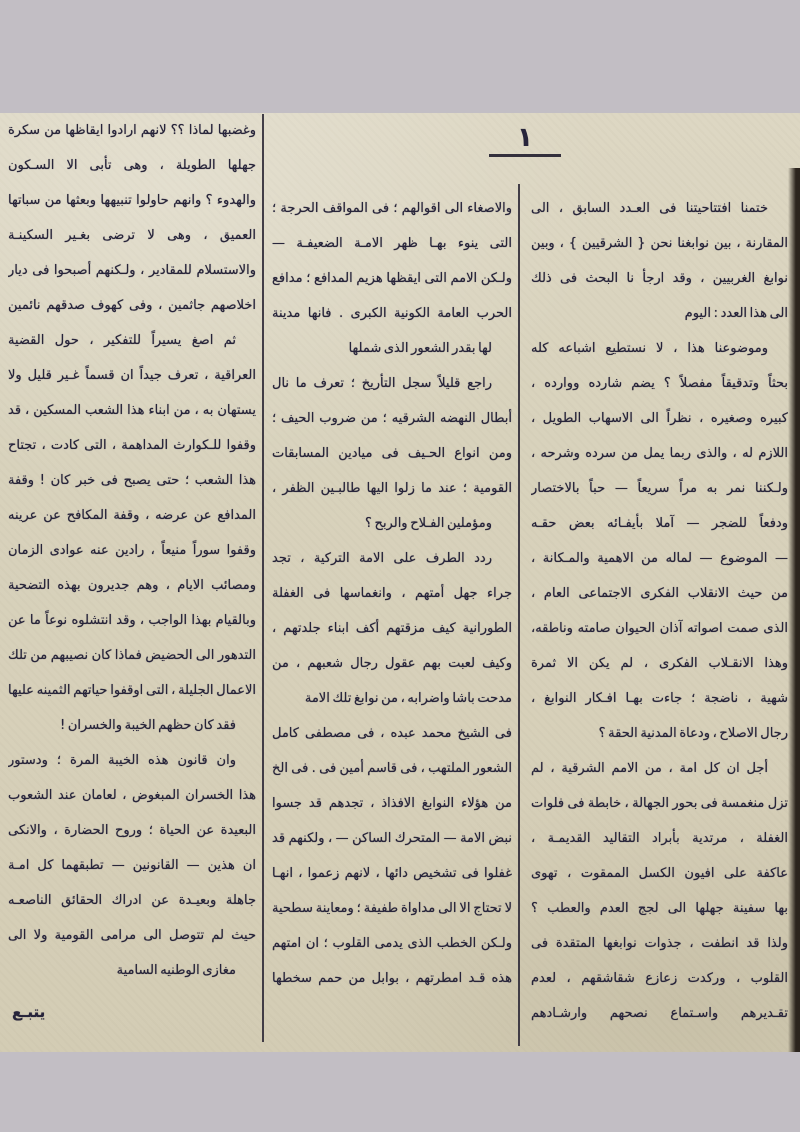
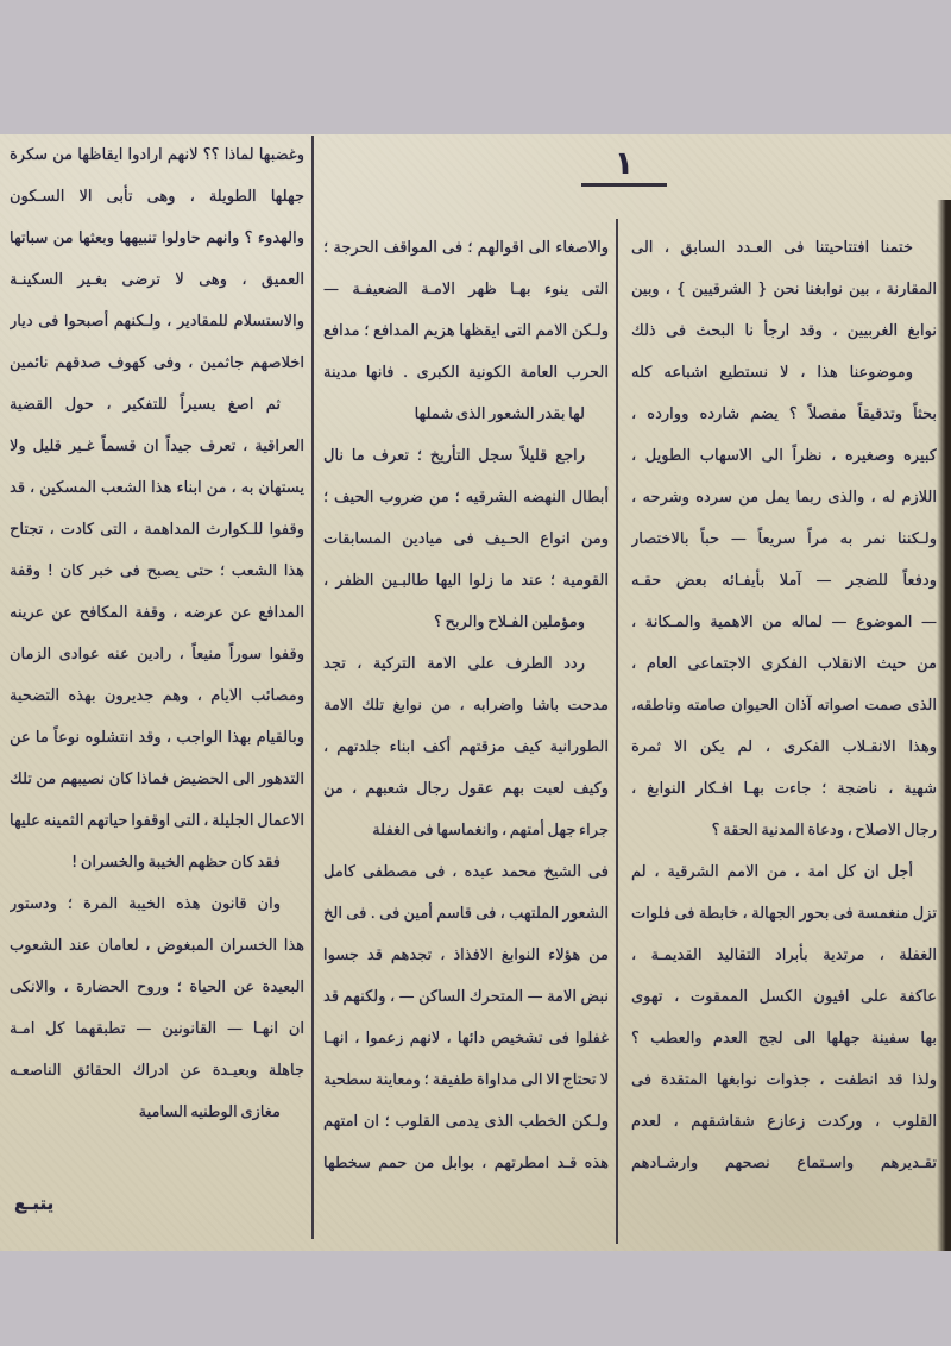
  ١
  ختمنا افتتاحيتنا فى العـدد السابق ، الى
  المقارنة ، بين نوابغنا نحن { الشرقيين } ، وبين
  نوابغ الغربيين ، وقد ارجأ نا البحث فى ذلك
- الى هذا العدد : اليوم
  وموضوعنا هذا ، لا نستطيع اشباعه كله
  بحثاً وتدقيقاً مفصلاً ؟ يضم شارده ووارده ،
  كبيره وصغيره ، نظراً الى الاسهاب الطويل ،
  اللازم له ، والذى ربما يمل من سرده وشرحه ،
  ولـكننا نمر به مراً سريعاً — حباً بالاختصار
  ودفعاً للضجر — آملا بأيفـائه بعض حقـه
  — الموضوع — لماله من الاهمية والمـكانة ،
  من حيث الانقلاب الفكرى الاجتماعى العام ،
  الذى صمت اصواته آذان الحيوان صامته وناطقه،
  وهذا الانقـلاب الفكرى ، لم يكن الا ثمرة
  شهية ، ناضجة ؛ جاءت بهـا افـكار النوابغ ،
  رجال الاصلاح ، ودعاة المدنية الحقة ؟
  أجل ان كل امة ، من الامم الشرقية ، لم
  تزل منغمسة فى بحور الجهالة ، خابطة فى فلوات
  الغفلة ، مرتدية بأبراد التقاليد القديمـة ،
  عاكفة على افيون الكسل الممقوت ، تهوى
  بها سفينة جهلها الى لجج العدم والعطب ؟
  ولذا قد انطفت ، جذوات نوابغها المتقدة فى
  القلوب ، وركدت زعازع شقاشقهم ، لعدم
  تقـديرهم واسـتماع نصحهم وارشـادهم
  والاصغاء الى اقوالهم ؛ فى المواقف الحرجة ؛
  التى ينوء بهـا ظهر الامـة الضعيفـة —
  ولـكن الامم التى ايقظها هزيم المدافع ؛ مدافع
  الحرب العامة الكونية الكبرى . فانها مدينة
  لها بقدر الشعور الذى شملها
  راجع قليلاً سجل التأريخ ؛ تعرف ما نال
  أبطال النهضه الشرقيه ؛ من ضروب الحيف ؛
  ومن انواع الحـيف فى ميادين المسابقات
  القومية ؛ عند ما زلوا اليها طالبـين الظفر ،
  ومؤملين الفـلاح والربح ؟
  ردد الطرف على الامة التركية ، تجد
- جراء جهل أمتهم ، وانغماسها فى الغفلة
+ مدحت باشا واضرابه ، من نوابغ تلك الامة
  الطورانية كيف مزقتهم أكف ابناء جلدتهم ،
  وكيف لعبت بهم عقول رجال شعبهم ، من
- مدحت باشا واضرابه ، من نوابغ تلك الامة
+ جراء جهل أمتهم ، وانغماسها فى الغفلة
  فى الشيخ محمد عبده ، فى مصطفى كامل
  الشعور الملتهب ، فى قاسم أمين فى . فى الخ
  من هؤلاء النوابغ الافذاذ ، تجدهم قد جسوا
  نبض الامة — المتحرك الساكن — ، ولكنهم قد
  غفلوا فى تشخيص دائها ، لانهم زعموا ، انهـا
  لا تحتاج الا الى مداواة طفيفة ؛ ومعاينة سطحية
  ولـكن الخطب الذى يدمى القلوب ؛ ان امتهم
  هذه قـد امطرتهم ، بوابل من حمم سخطها
  وغضبها لماذا ؟؟ لانهم ارادوا ايقاظها من سكرة
  جهلها الطويلة ، وهى تأبى الا السـكون
  والهدوء ؟ وانهم حاولوا تنبيهها وبعثها من سباتها
  العميق ، وهى لا ترضى بغـير السكينـة
  والاستسلام للمقادير ، ولـكنهم أصبحوا فى ديار
  اخلاصهم جاثمين ، وفى كهوف صدقهم نائمين
  ثم اصغ يسيراً للتفكير ، حول القضية
  العراقية ، تعرف جيداً ان قسماً غـير قليل ولا
  يستهان به ، من ابناء هذا الشعب المسكين ، قد
  وقفوا للـكوارث المداهمة ، التى كادت ، تجتاح
  هذا الشعب ؛ حتى يصبح فى خبر كان ! وقفة
  المدافع عن عرضه ، وقفة المكافح عن عرينه
  وقفوا سوراً منيعاً ، رادين عنه عوادى الزمان
  ومصائب الايام ، وهم جديرون بهذه التضحية
  وبالقيام بهذا الواجب ، وقد انتشلوه نوعاً ما عن
  التدهور الى الحضيض فماذا كان نصيبهم من تلك
  الاعمال الجليلة ، التى اوقفوا حياتهم الثمينه عليها
  فقد كان حظهم الخيبة والخسران !
  وان قانون هذه الخيبة المرة ؛ ودستور
  هذا الخسران المبغوض ، لعامان عند الشعوب
  البعيدة عن الحياة ؛ وروح الحضارة ، والانكى
- ان هذين — القانونين — تطبقهما كل امـة
+ ان انهـا — القانونين — تطبقهما كل امـة
  جاهلة وبعيـدة عن ادراك الحقائق الناصعـه
- حيث لم تتوصل الى مرامى القومية ولا الى
  مغازى الوطنيه السامية
  يتبـع
